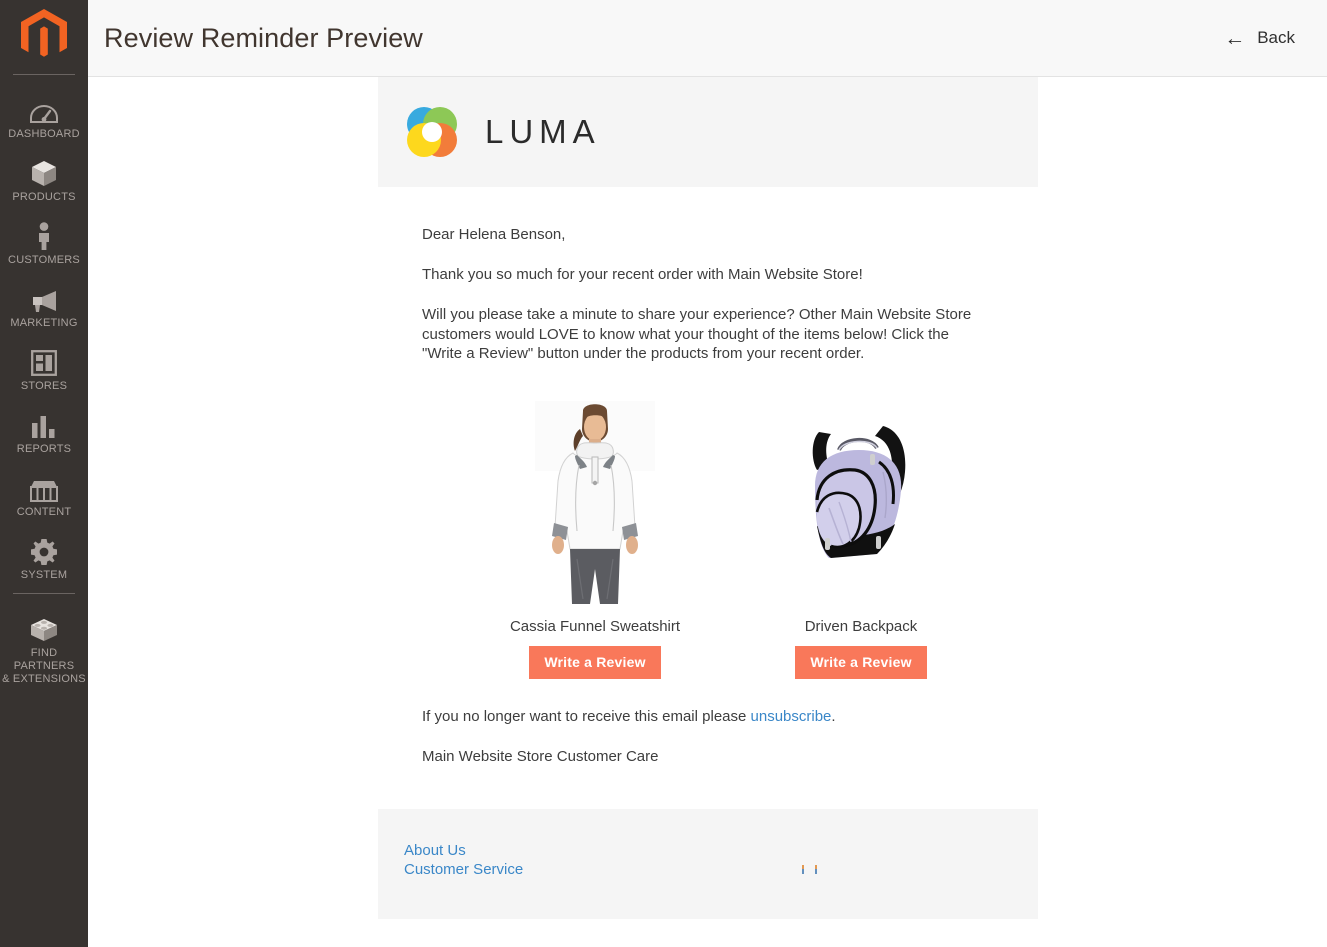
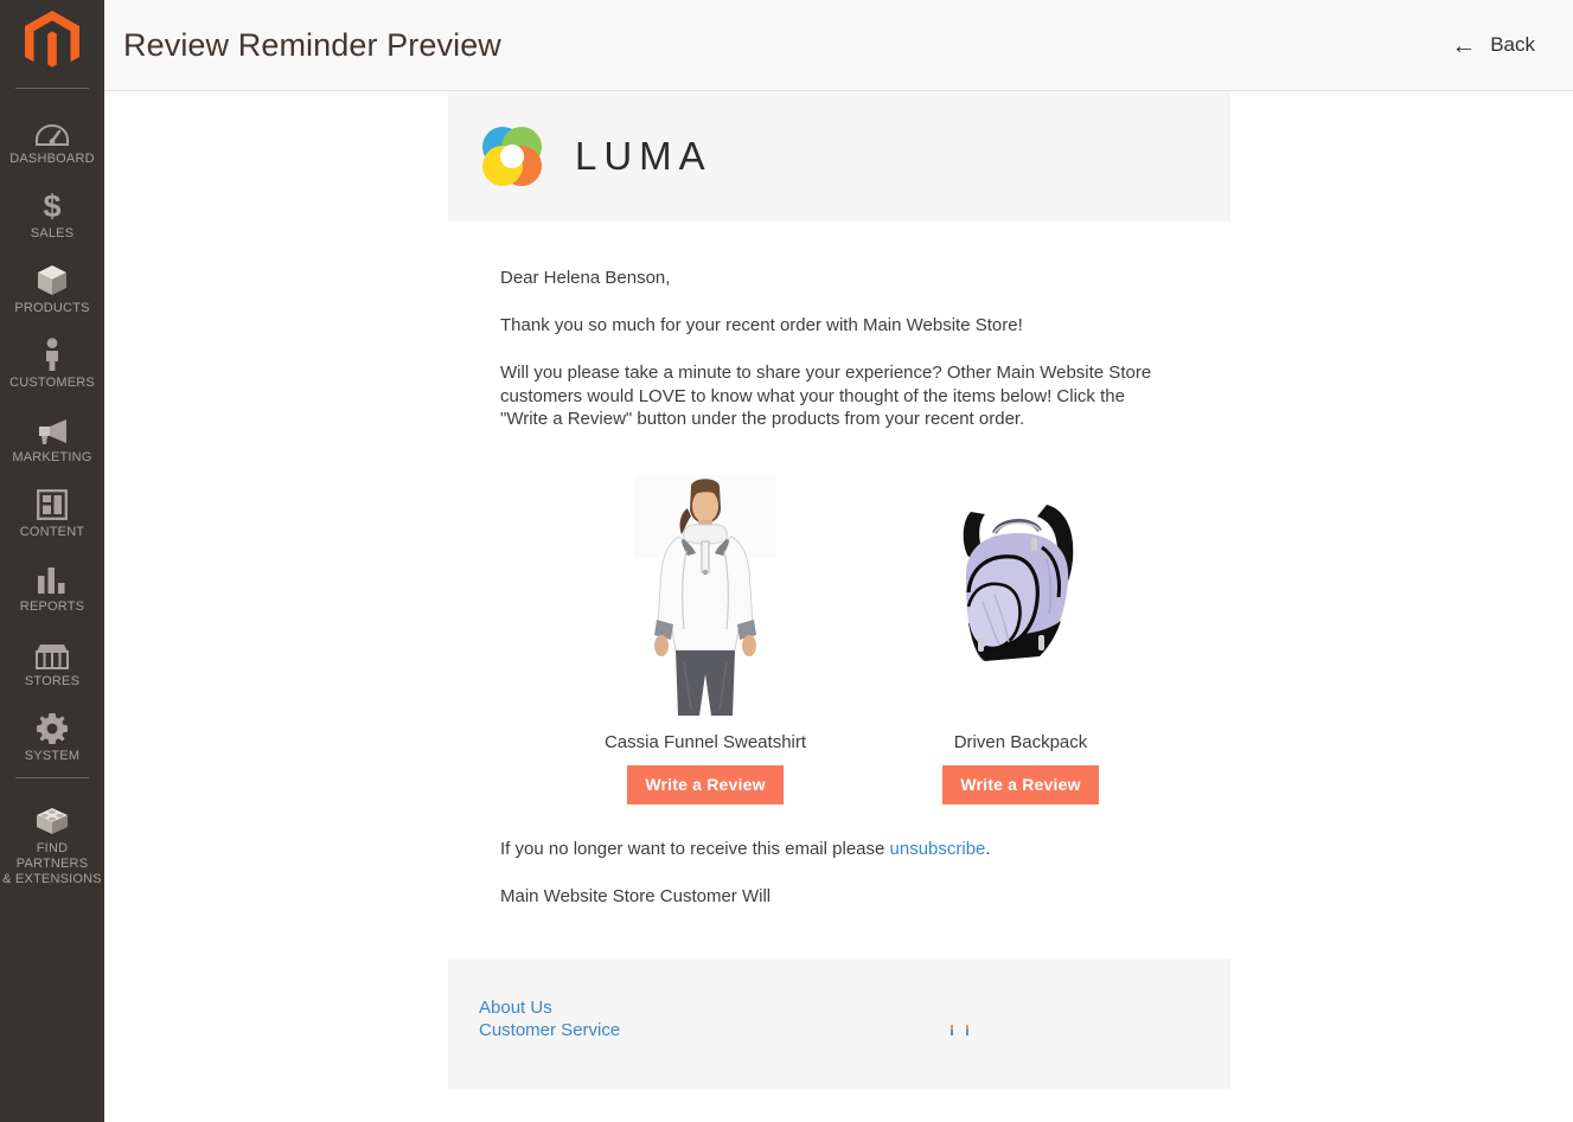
  DASHBOARD
+ $
+ SALES
  PRODUCTS
  CUSTOMERS
  MARKETING
- STORES
+ CONTENT
  REPORTS
- CONTENT
+ STORES
  SYSTEM
  FIND PARTNERS
  & EXTENSIONS
  Review Reminder Preview
  ←
  Back
  LUMA
  Dear Helena Benson,
  Thank you so much for your recent order with Main Website Store!
  Will you please take a minute to share your experience? Other Main Website Store customers would LOVE to know what your thought of the items below! Click the "Write a Review" button under the products from your recent order.
  Cassia Funnel Sweatshirt
  Write a Review
  Driven Backpack
  Write a Review
  If you no longer want to receive this email please unsubscribe.
- Main Website Store Customer Care
+ Main Website Store Customer Will
  About Us
  Customer Service
